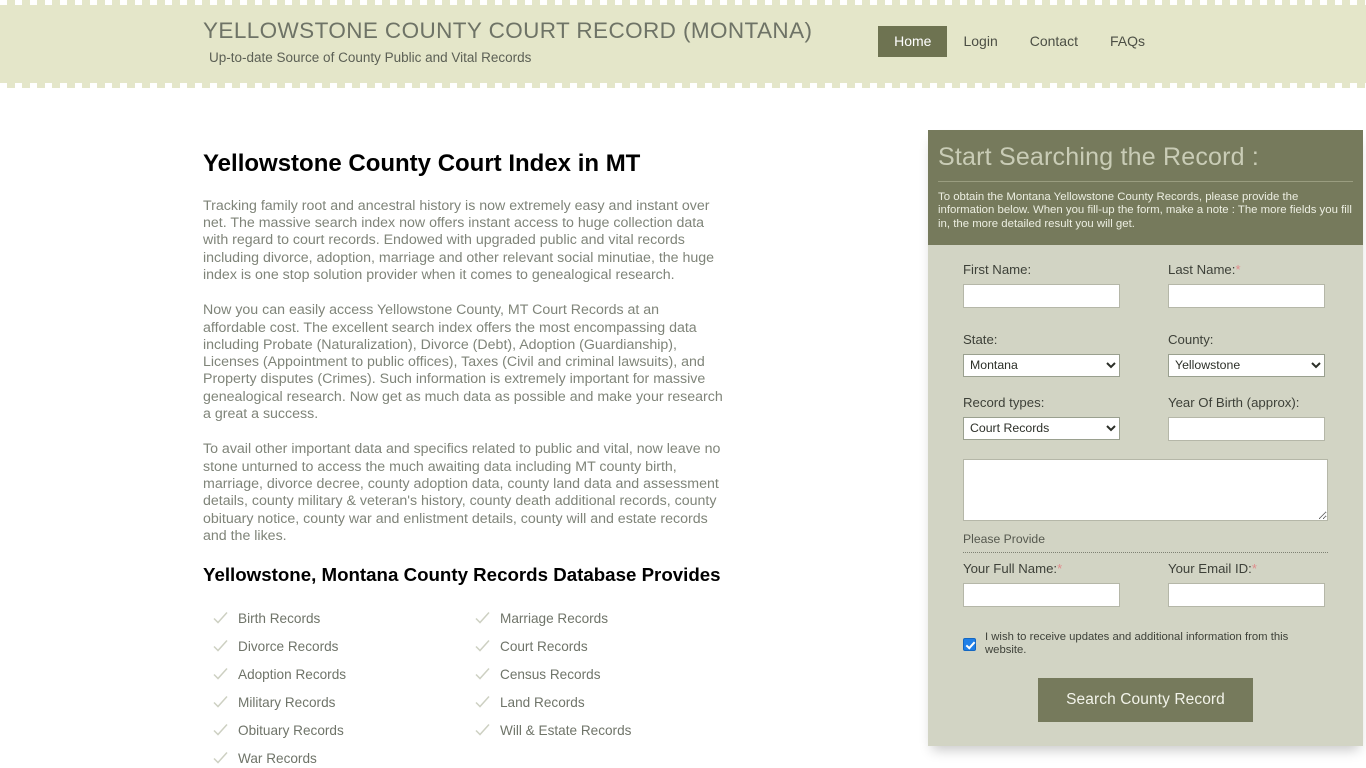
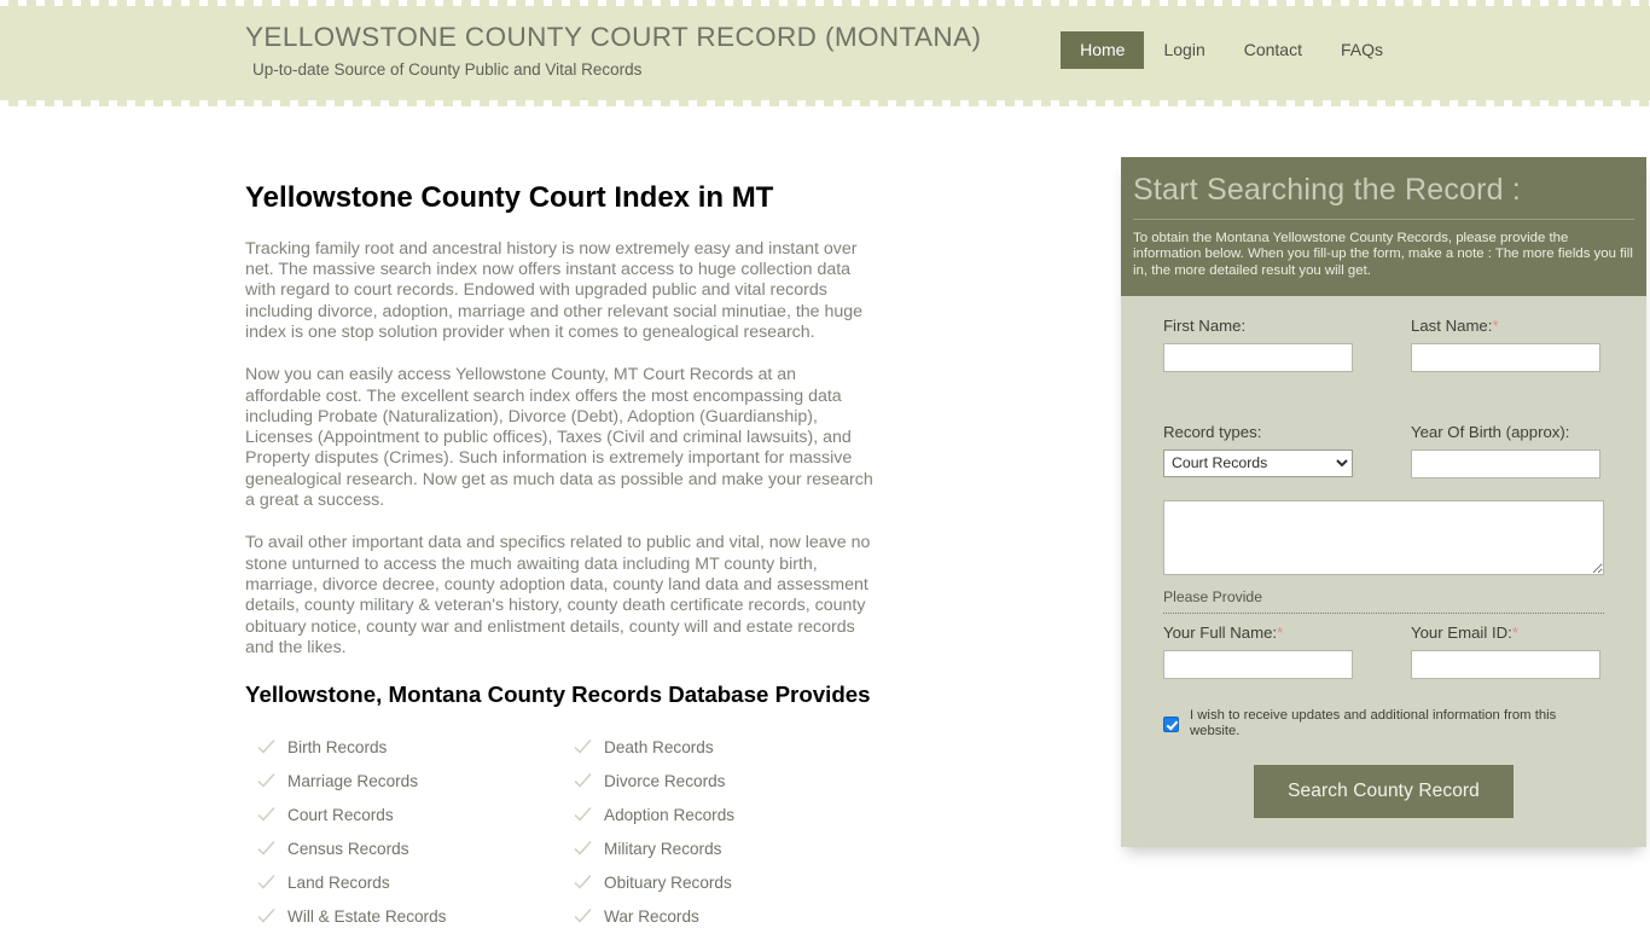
  YELLOWSTONE COUNTY COURT RECORD (MONTANA)
  Up-to-date Source of County Public and Vital Records
  Home
  Login
  Contact
  FAQs
  Yellowstone County Court Index in MT
  Tracking family root and ancestral history is now extremely easy and instant over net. The massive search index now offers instant access to huge collection data with regard to court records. Endowed with upgraded public and vital records including divorce, adoption, marriage and other relevant social minutiae, the huge index is one stop solution provider when it comes to genealogical research.
  Now you can easily access Yellowstone County, MT Court Records at an affordable cost. The excellent search index offers the most encompassing data including Probate (Naturalization), Divorce (Debt), Adoption (Guardianship), Licenses (Appointment to public offices), Taxes (Civil and criminal lawsuits), and Property disputes (Crimes). Such information is extremely important for massive genealogical research. Now get as much data as possible and make your research a great a success.
- To avail other important data and specifics related to public and vital, now leave no stone unturned to access the much awaiting data including MT county birth, marriage, divorce decree, county adoption data, county land data and assessment details, county military & veteran's history, county death additional records, county obituary notice, county war and enlistment details, county will and estate records and the likes.
+ To avail other important data and specifics related to public and vital, now leave no stone unturned to access the much awaiting data including MT county birth, marriage, divorce decree, county adoption data, county land data and assessment details, county military & veteran's history, county death certificate records, county obituary notice, county war and enlistment details, county will and estate records and the likes.
  Yellowstone, Montana County Records Database Provides
  Birth Records
+ Death Records
  Marriage Records
  Divorce Records
  Court Records
  Adoption Records
  Census Records
  Military Records
  Land Records
  Obituary Records
  Will & Estate Records
  War Records
  Start Searching the Record :
  To obtain the Montana Yellowstone County Records, please provide the information below. When you fill-up the form, make a note : The more fields you fill in, the more detailed result you will get.
  First Name:
  Last Name:*
- State:
- Montana
- County:
- Yellowstone
  Record types:
  Court Records
  Year Of Birth (approx):
  Please Provide
  Your Full Name:*
  Your Email ID:*
  I wish to receive updates and additional information from this website.
  Search County Record
